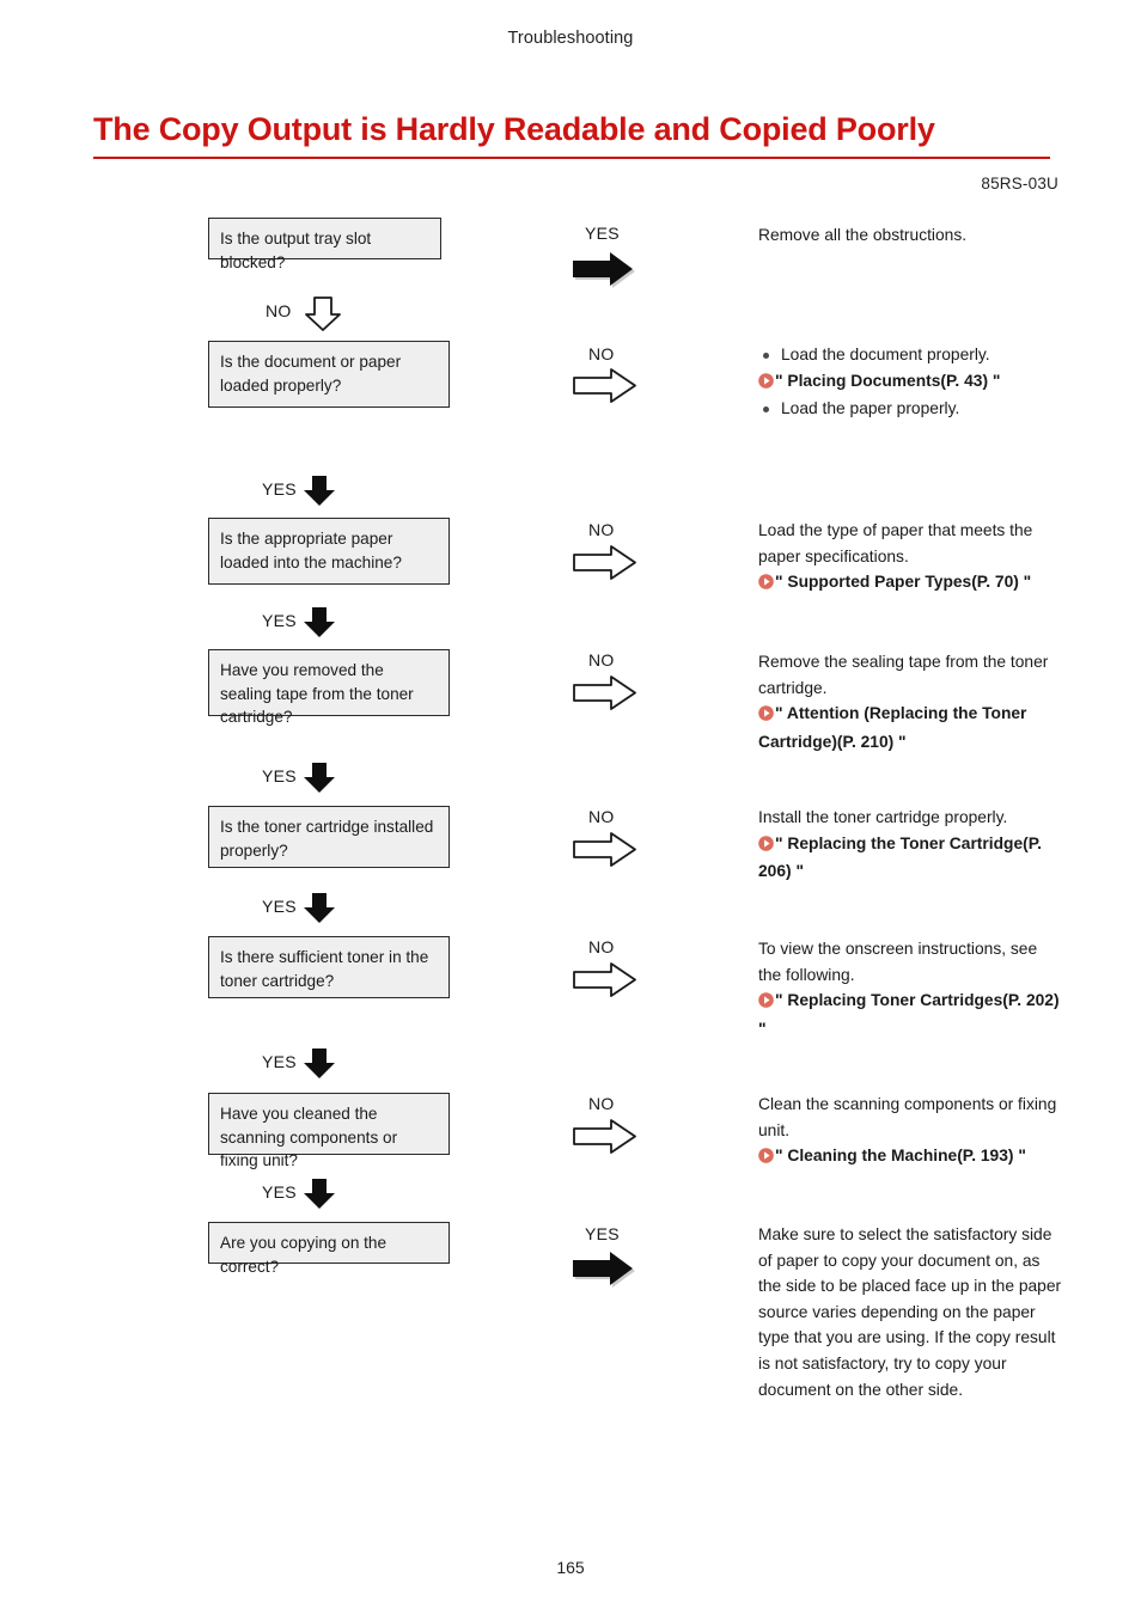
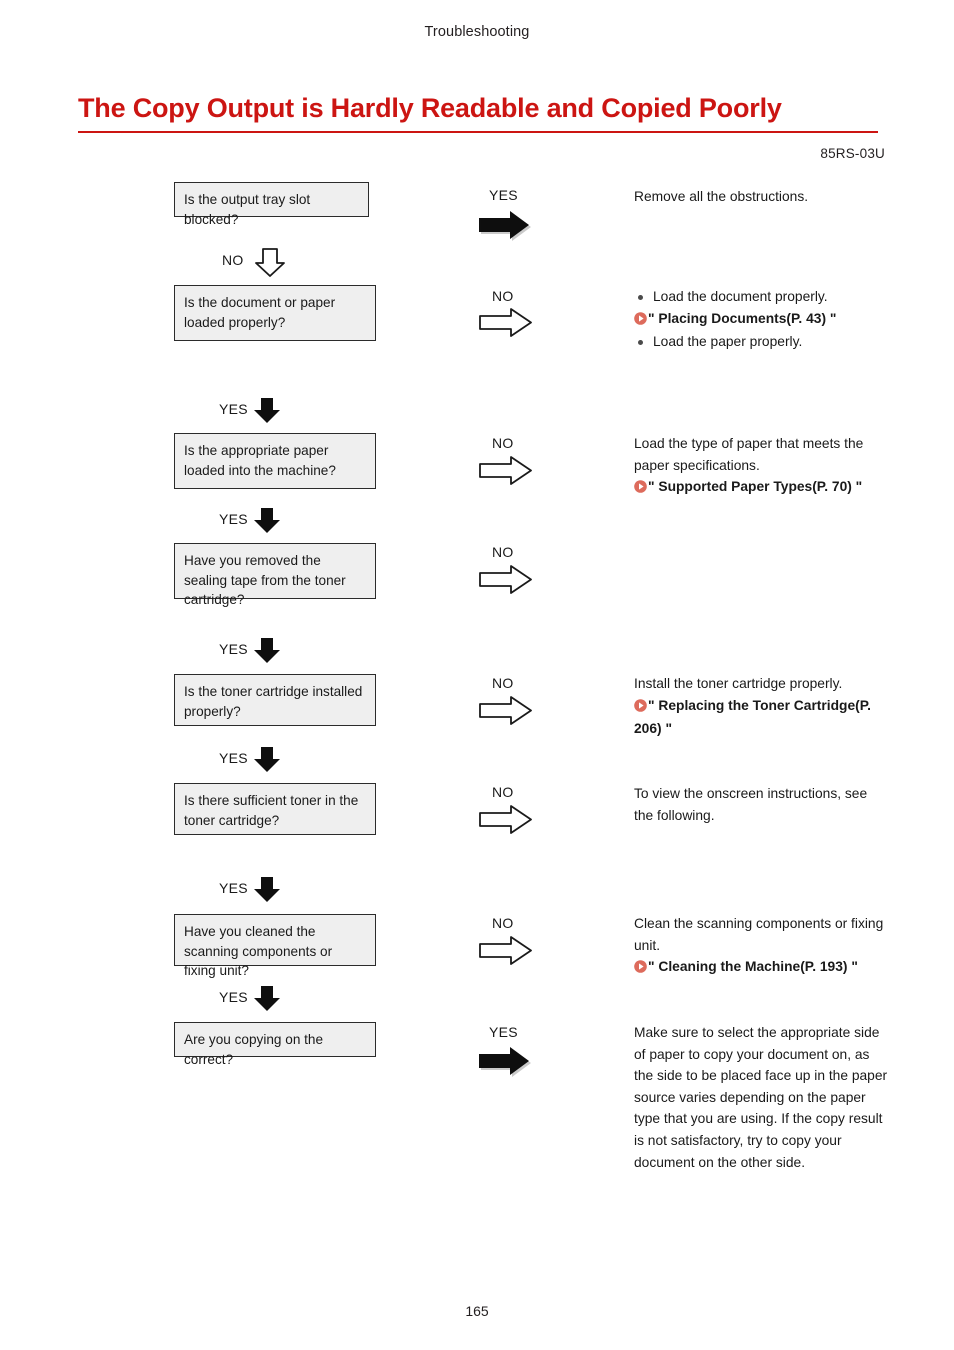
  Troubleshooting
  The Copy Output is Hardly Readable and Copied Poorly
  85RS-03U
  Is the output tray slot blocked?
  YES
  NO
  Remove all the obstructions.
  Is the document or paper loaded properly?
  NO
  YES
  Load the document properly.
  " Placing Documents(P. 43) "
  Load the paper properly.
  Is the appropriate paper loaded into the machine?
  NO
  YES
  Load the type of paper that meets the paper specifications.
  " Supported Paper Types(P. 70) "
  Have you removed the sealing tape from the toner cartridge?
  NO
  YES
- Remove the sealing tape from the toner cartridge.
- " Attention (Replacing the Toner Cartridge)(P. 210) "
  Is the toner cartridge installed properly?
  NO
  YES
  Install the toner cartridge properly.
  " Replacing the Toner Cartridge(P. 206) "
  Is there sufficient toner in the toner cartridge?
  NO
  YES
  To view the onscreen instructions, see the following.
- " Replacing Toner Cartridges(P. 202) "
  Have you cleaned the scanning components or fixing unit?
  NO
  YES
  Clean the scanning components or fixing unit.
  " Cleaning the Machine(P. 193) "
  Are you copying on the correct?
  YES
- Make sure to select the satisfactory side of paper to copy your document on, as the side to be placed face up in the paper source varies depending on the paper type that you are using. If the copy result is not satisfactory, try to copy your document on the other side.
+ Make sure to select the appropriate side of paper to copy your document on, as the side to be placed face up in the paper source varies depending on the paper type that you are using. If the copy result is not satisfactory, try to copy your document on the other side.
  165
